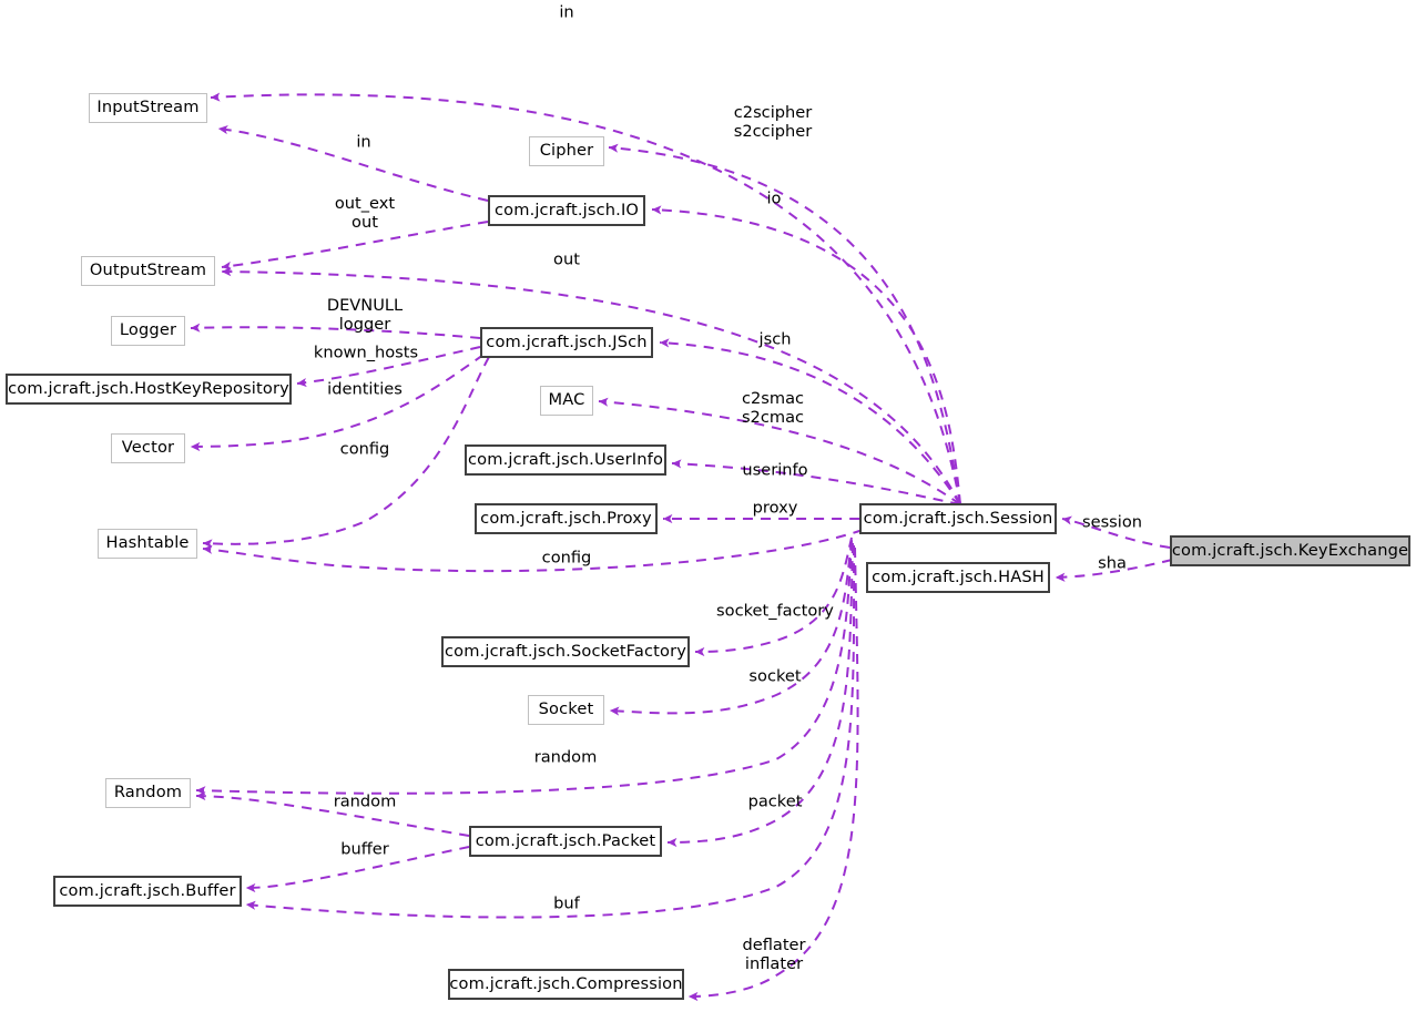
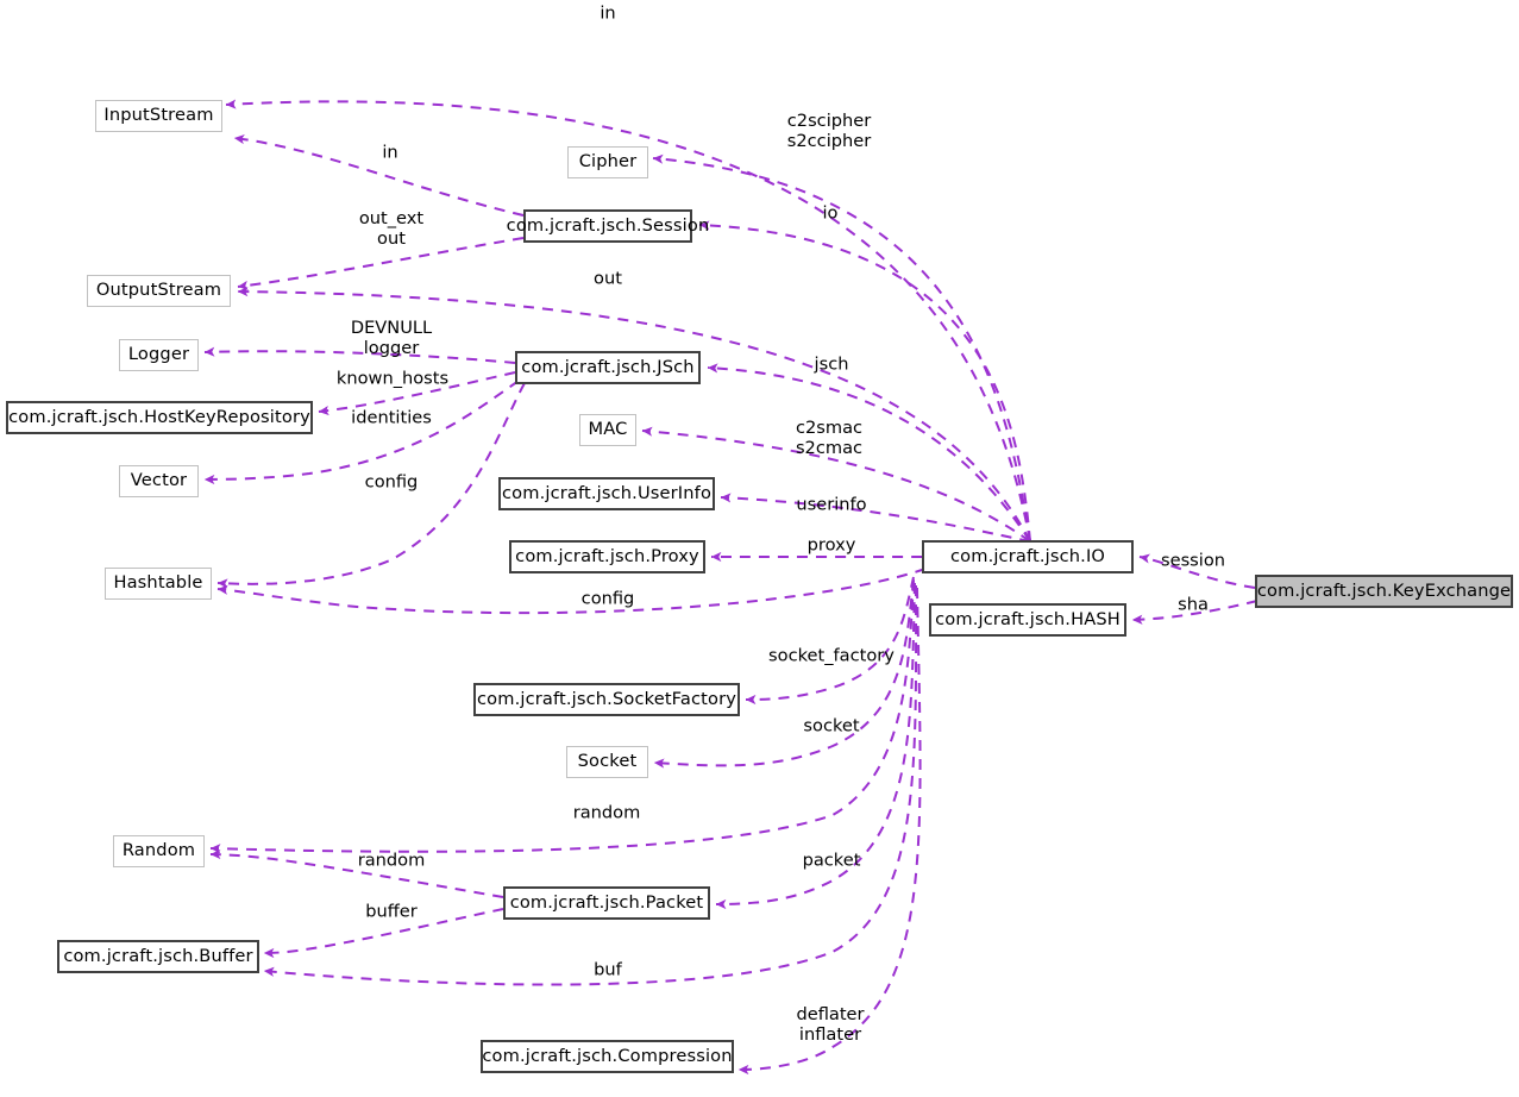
  InputStream
  Cipher
- com.jcraft.jsch.IO
+ com.jcraft.jsch.Session
  OutputStream
  Logger
  com.jcraft.jsch.JSch
  com.jcraft.jsch.HostKeyRepository
  MAC
  Vector
  com.jcraft.jsch.UserInfo
  com.jcraft.jsch.Proxy
- com.jcraft.jsch.Session
+ com.jcraft.jsch.IO
  com.jcraft.jsch.KeyExchange
  Hashtable
  com.jcraft.jsch.HASH
  com.jcraft.jsch.SocketFactory
  Socket
  Random
  com.jcraft.jsch.Packet
  com.jcraft.jsch.Buffer
  com.jcraft.jsch.Compression
  in
  c2scipher
  s2ccipher
  in
  io
  out_ext
  out
  out
  DEVNULL
  logger
  jsch
  known_hosts
  identities
  c2smac
  s2cmac
  config
  userinfo
  proxy
  session
  config
  sha
  socket_factory
  socket
  random
  packet
  random
  buffer
  buf
  deflater
  inflater
